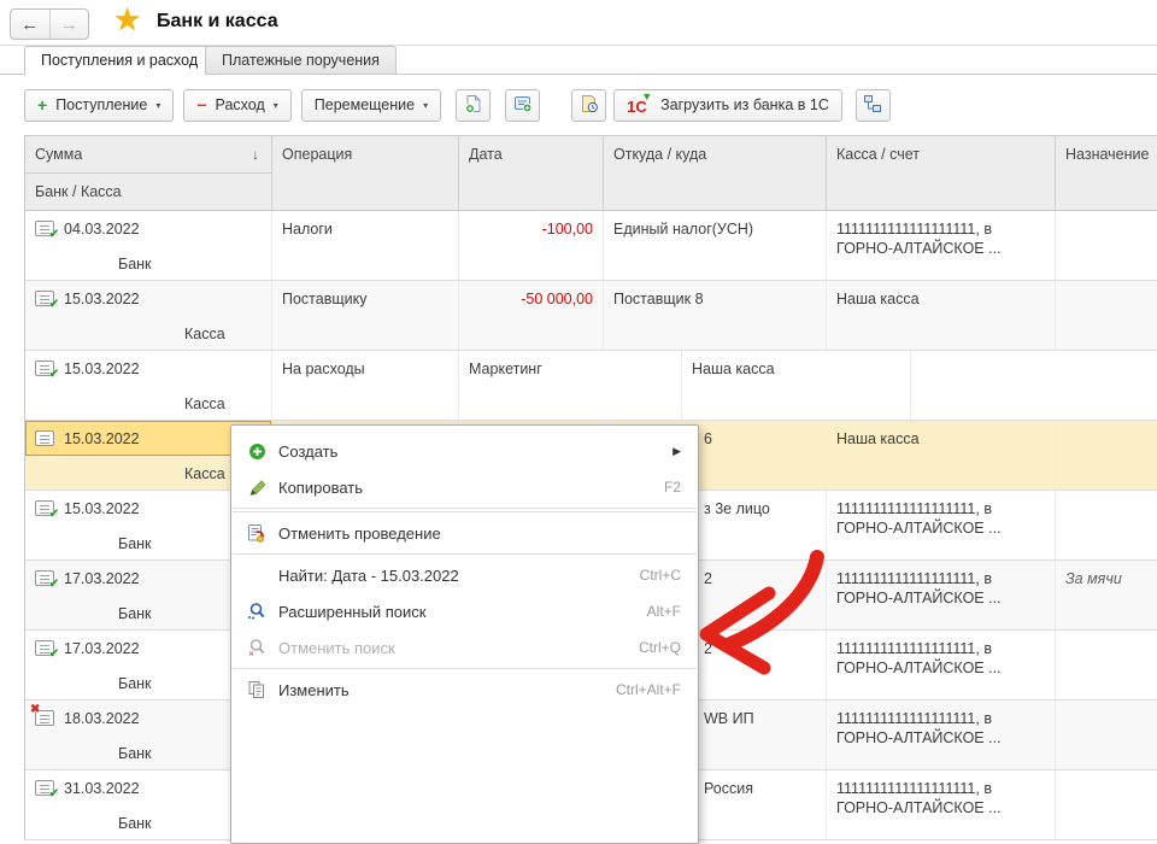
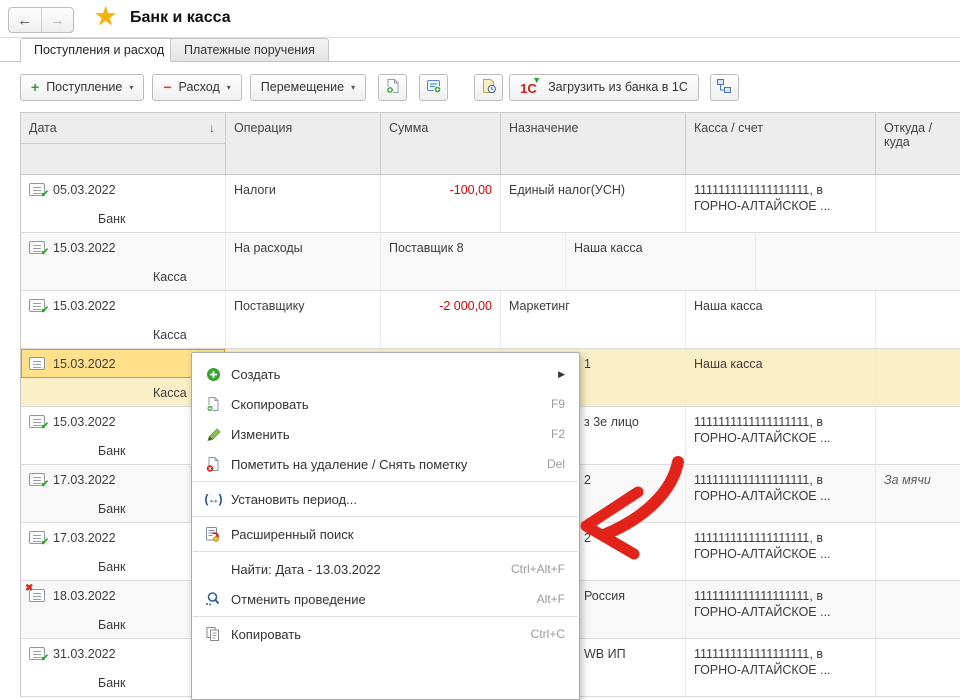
  ←
  →
  ★
  Банк и касса
  Поступления и расход
  Платежные поручения
  +
  Поступление
  ▾
  −
  Расход
  ▾
  Перемещение
  ▾
  1С
  ▼
  Загрузить из банка в 1С
- Сумма
+ Дата
  ↓
- Банк / Касса
  Операция
- Дата
+ Сумма
- Откуда / куда
+ Назначение
  Касса / счет
- Назначение
+ Откуда / куда
- 04.03.2022
+ 05.03.2022
  Банк
  Налоги
  -100,00
  Единый налог(УСН)
  1111111111111111111, в
  ГОРНО-АЛТАЙСКОЕ ...
  15.03.2022
  Касса
- Поставщику
+ На расходы
- -50 000,00
  Поставщик 8
  Наша касса
  15.03.2022
  Касса
- На расходы
+ Поставщику
+ -2 000,00
  Маркетинг
  Наша касса
  15.03.2022
  Касса
- 6
+ 1
  Наша касса
  15.03.2022
  Банк
  з 3е лицо
  1111111111111111111, в
  ГОРНО-АЛТАЙСКОЕ ...
  17.03.2022
  Банк
  2
  1111111111111111111, в
  ГОРНО-АЛТАЙСКОЕ ...
  За мячи
  17.03.2022
  Банк
  2
  1111111111111111111, в
  ГОРНО-АЛТАЙСКОЕ ...
  18.03.2022
  Банк
- WB ИП
+ Россия
  1111111111111111111, в
  ГОРНО-АЛТАЙСКОЕ ...
  31.03.2022
  Банк
- Россия
+ WB ИП
  1111111111111111111, в
  ГОРНО-АЛТАЙСКОЕ ...
  Создать
  ▶
+ Скопировать
+ F9
- Копировать
+ Изменить
  F2
+ Пометить на удаление / Снять пометку
+ Del
+ (↔)
+ Установить период...
- Отменить проведение
+ Расширенный поиск
- Найти: Дата - 15.03.2022
+ Найти: Дата - 13.03.2022
- Ctrl+C
+ Ctrl+Alt+F
- Расширенный поиск
+ Отменить проведение
  Alt+F
- Отменить поиск
- Ctrl+Q
- Изменить
+ Копировать
- Ctrl+Alt+F
+ Ctrl+C
